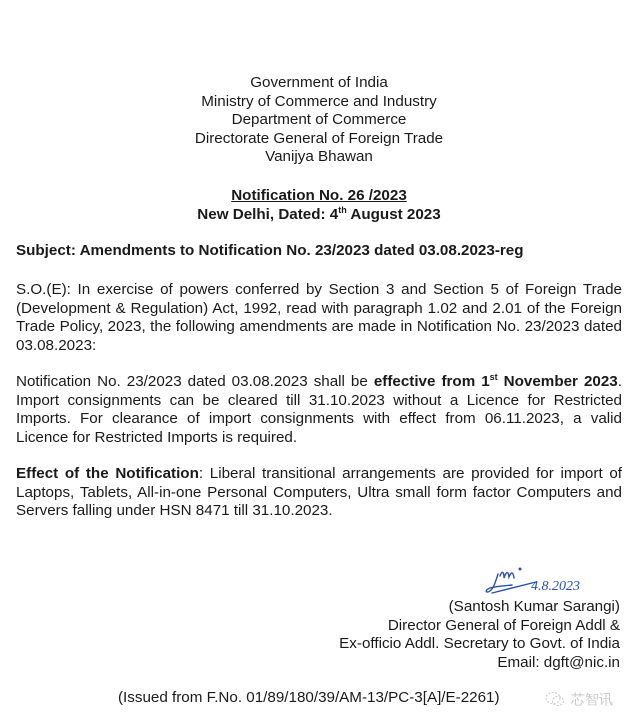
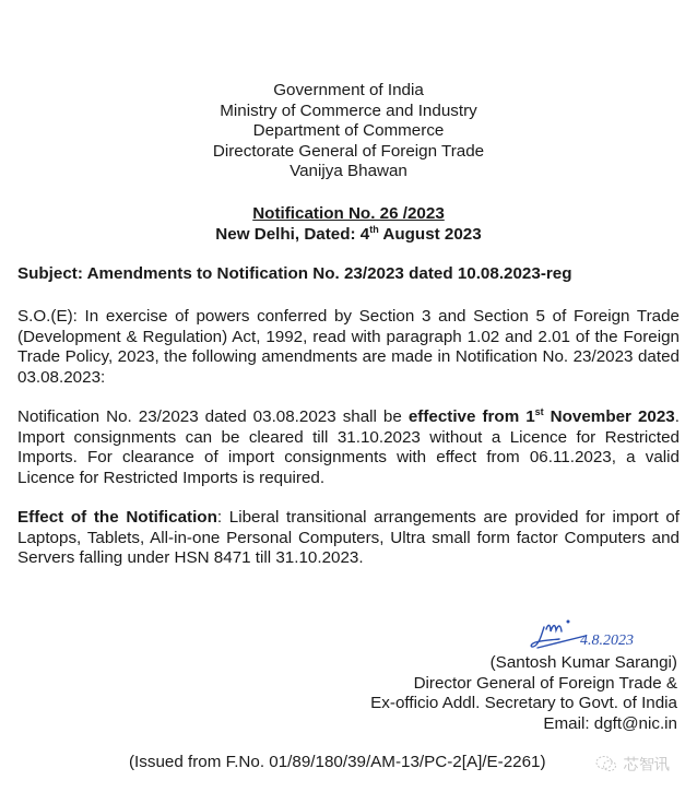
  Government of India
  Ministry of Commerce and Industry
  Department of Commerce
  Directorate General of Foreign Trade
  Vanijya Bhawan
  Notification No. 26 /2023
  New Delhi, Dated: 4th August 2023
- Subject: Amendments to Notification No. 23/2023 dated 03.08.2023-reg
+ Subject: Amendments to Notification No. 23/2023 dated 10.08.2023-reg
  S.O.(E): In exercise of powers conferred by Section 3 and Section 5 of Foreign Trade (Development & Regulation) Act, 1992, read with paragraph 1.02 and 2.01 of the Foreign Trade Policy, 2023, the following amendments are made in Notification No. 23/2023 dated 03.08.2023:
  Notification No. 23/2023 dated 03.08.2023 shall be effective from 1st November 2023. Import consignments can be cleared till 31.10.2023 without a Licence for Restricted Imports. For clearance of import consignments with effect from 06.11.2023, a valid Licence for Restricted Imports is required.
  Effect of the Notification: Liberal transitional arrangements are provided for import of Laptops, Tablets, All-in-one Personal Computers, Ultra small form factor Computers and Servers falling under HSN 8471 till 31.10.2023.
  4.8.2023
  (Santosh Kumar Sarangi)
- Director General of Foreign Addl &
+ Director General of Foreign Trade &
  Ex-officio Addl. Secretary to Govt. of India
  Email: dgft@nic.in
- (Issued from F.No. 01/89/180/39/AM-13/PC-3[A]/E-2261)
+ (Issued from F.No. 01/89/180/39/AM-13/PC-2[A]/E-2261)
  芯智讯
